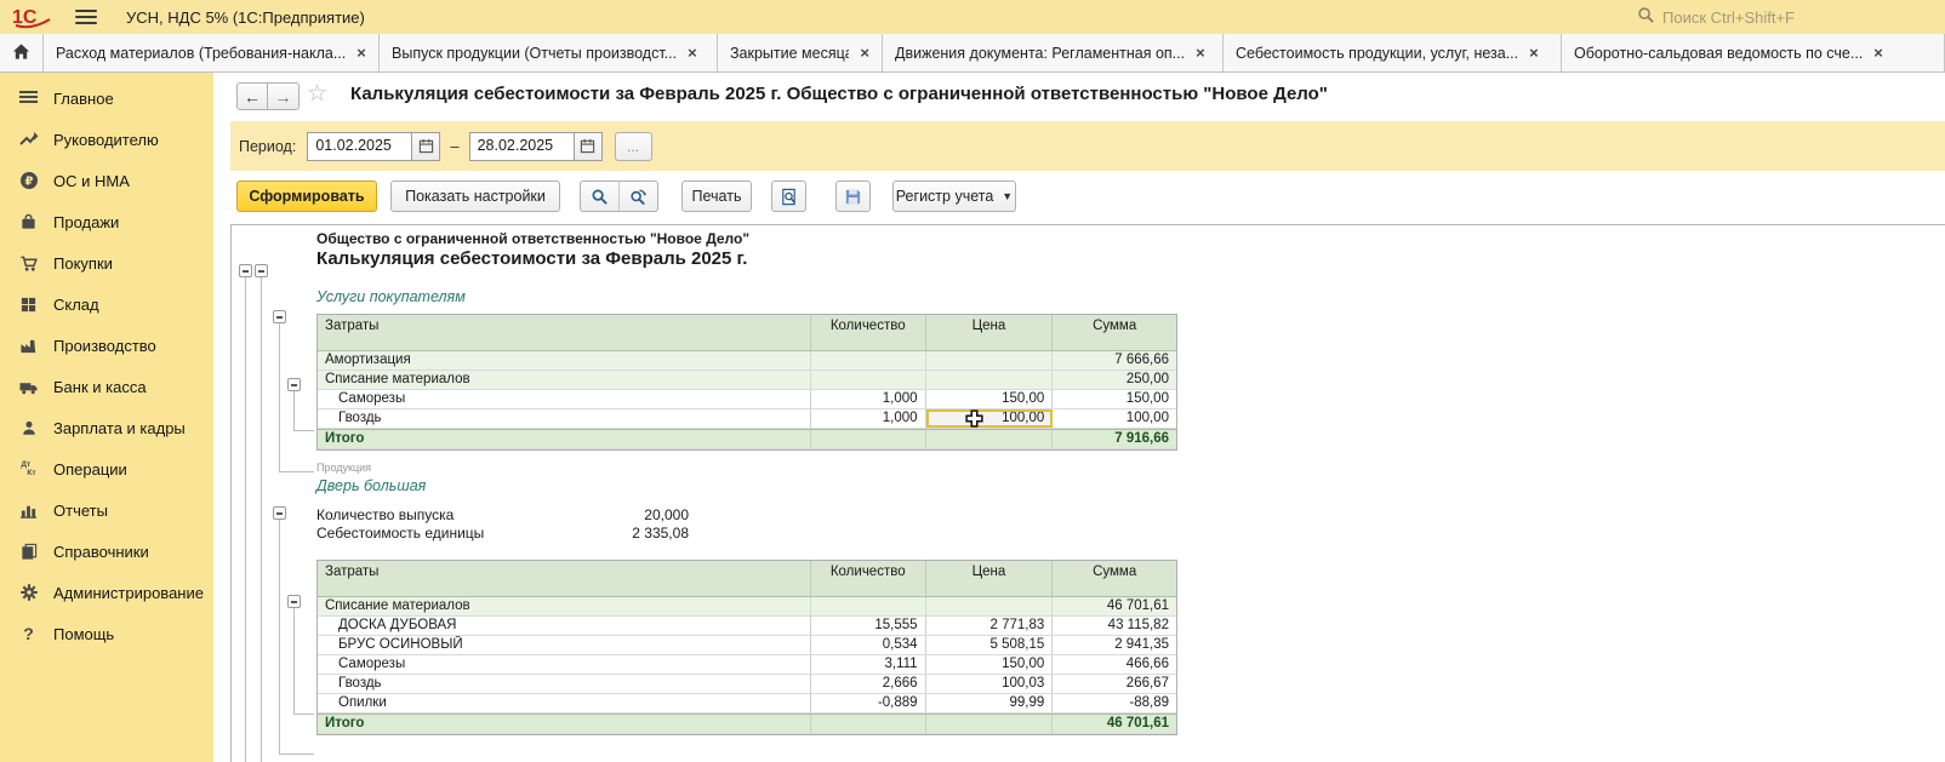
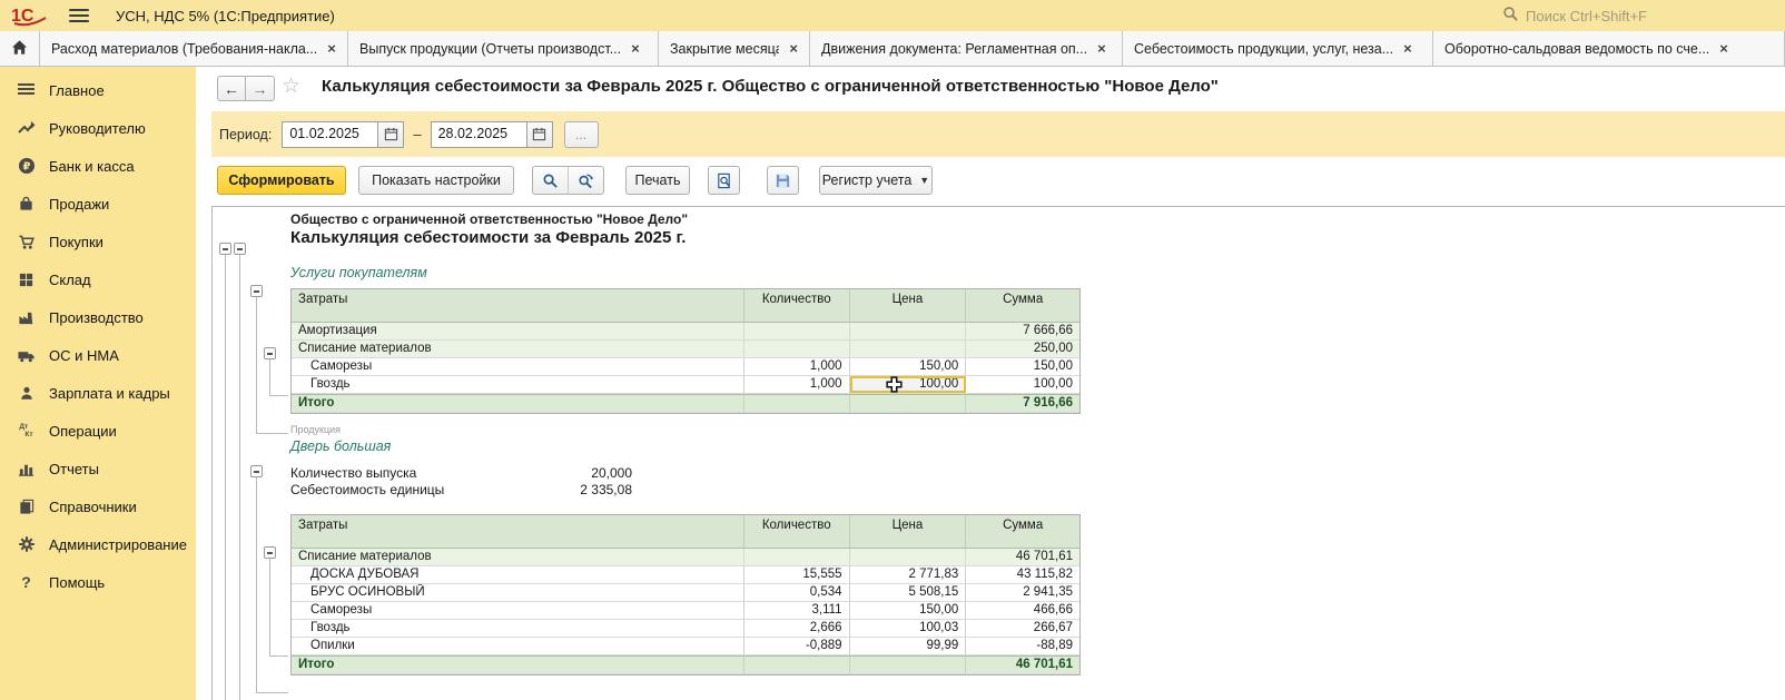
  1С
  УСН, НДС 5% (1С:Предприятие)
  Поиск Ctrl+Shift+F
  Расход материалов (Требования-накла...
  ×
  Выпуск продукции (Отчеты производст...
  ×
  Закрытие месяца
  ×
  Движения документа: Регламентная оп...
  ×
  Себестоимость продукции, услуг, неза...
  ×
  Оборотно-сальдовая ведомость по сче...
  ×
  Главное
  Руководителю
  ₽
- ОС и НМА
+ Банк и касса
  Продажи
  Покупки
  Склад
  Производство
- Банк и касса
+ ОС и НМА
  Зарплата и кадры
  Операции
  Отчеты
  Справочники
  Администрирование
  ?
  Помощь
  ←
  →
  ☆
  Калькуляция себестоимости за Февраль 2025 г. Общество с ограниченной ответственностью "Новое Дело"
  Период:
  01.02.2025
  –
  28.02.2025
  ...
  Сформировать
  Показать настройки
  Печать
  Регистр учета
  ▼
  Общество с ограниченной ответственностью "Новое Дело"
  Калькуляция себестоимости за Февраль 2025 г.
  Услуги покупателям
  Затраты
  Количество
  Цена
  Сумма
  Амортизация
  7 666,66
  Списание материалов
  250,00
  Саморезы
  1,000
  150,00
  150,00
  Гвоздь
  1,000
  100,00
  100,00
  Итого
  7 916,66
  Продукция
  Дверь большая
  Количество выпуска
  20,000
  Себестоимость единицы
  2 335,08
  Затраты
  Количество
  Цена
  Сумма
  Списание материалов
  46 701,61
  ДОСКА ДУБОВАЯ
  15,555
  2 771,83
  43 115,82
  БРУС ОСИНОВЫЙ
  0,534
  5 508,15
  2 941,35
  Саморезы
  3,111
  150,00
  466,66
  Гвоздь
  2,666
  100,03
  266,67
  Опилки
  -0,889
  99,99
  -88,89
  Итого
  46 701,61
